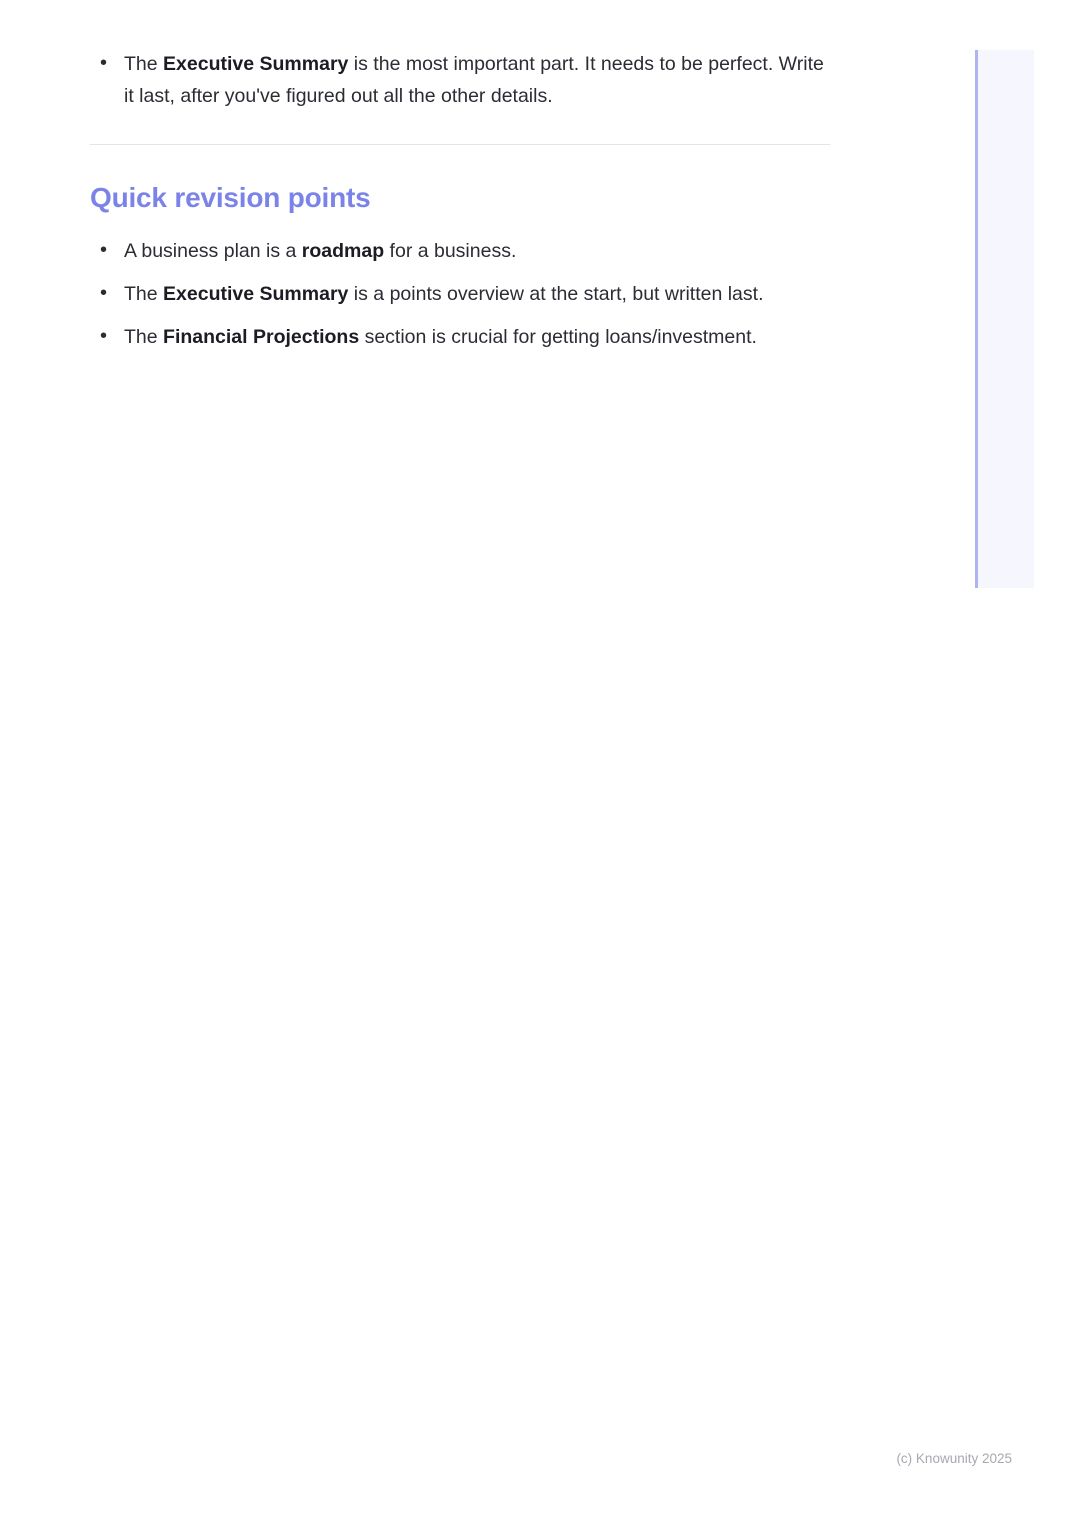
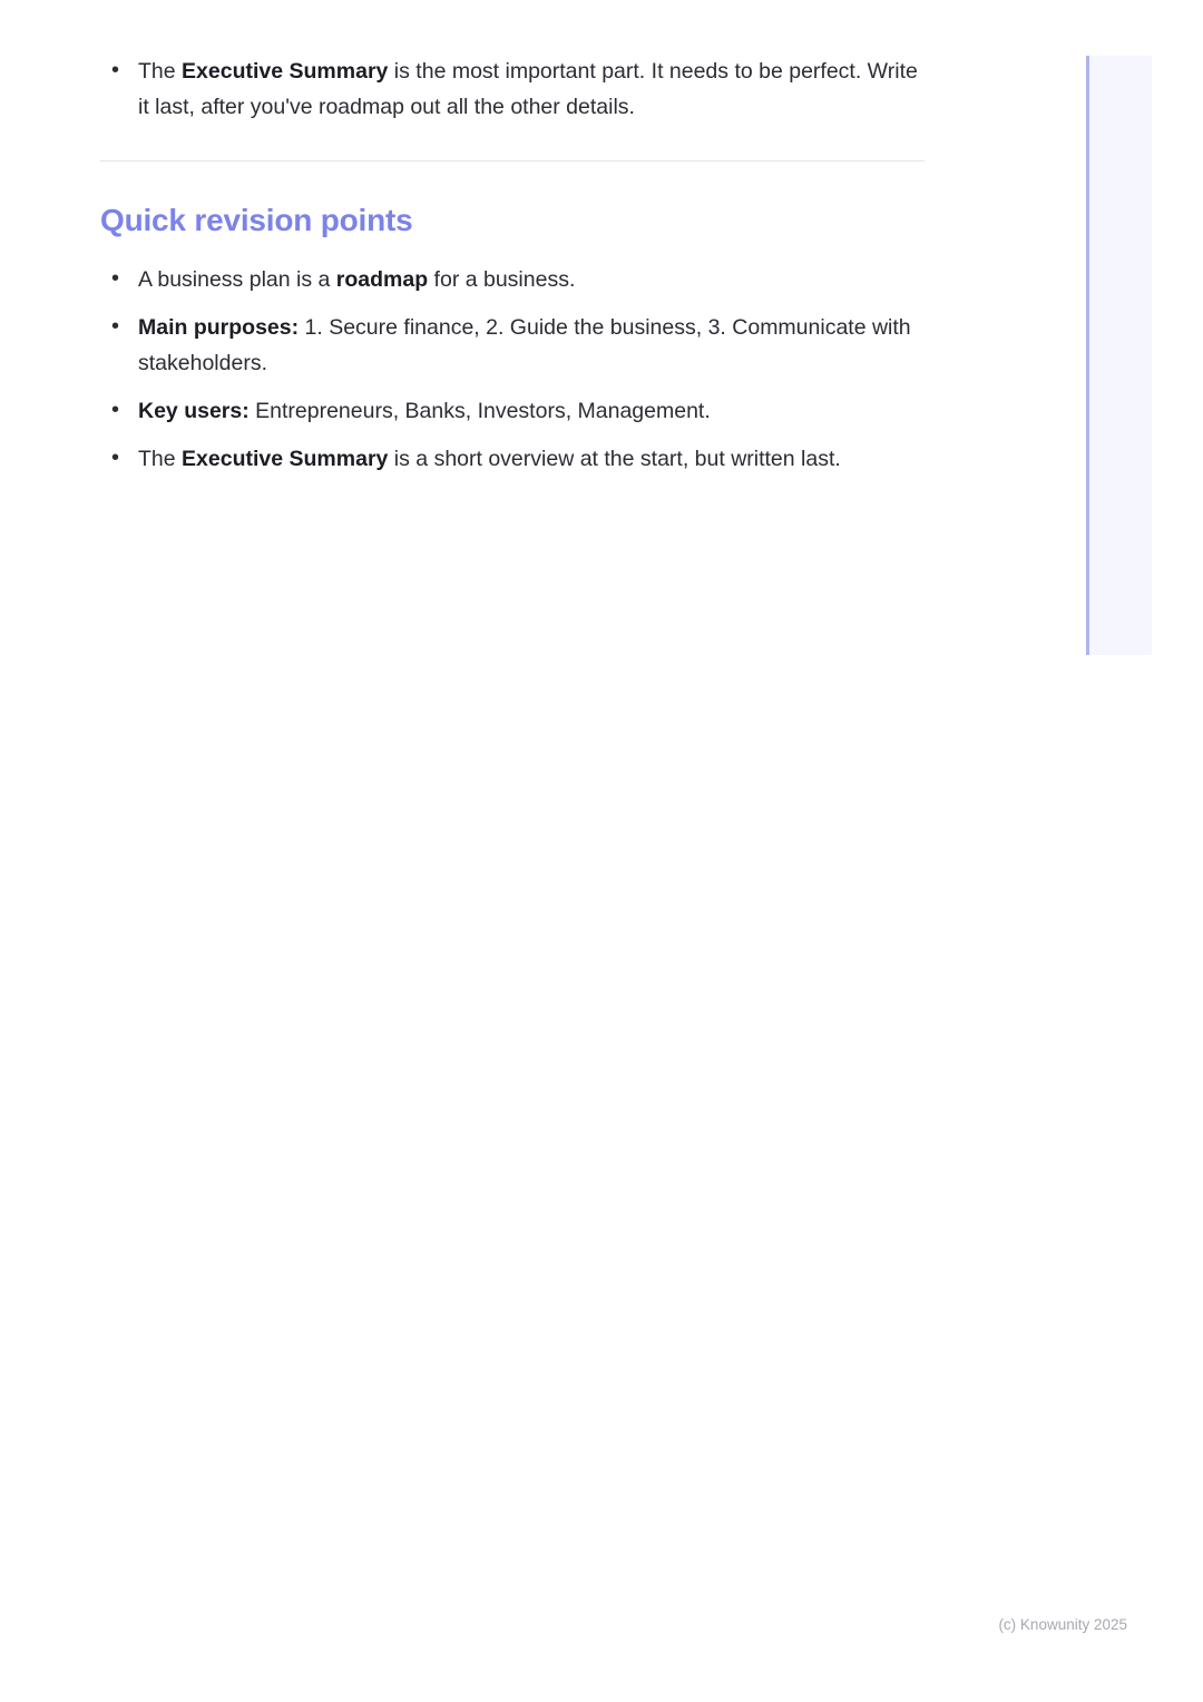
- The Executive Summary is the most important part. It needs to be perfect. Write it last, after you've figured out all the other details.
+ The Executive Summary is the most important part. It needs to be perfect. Write it last, after you've roadmap out all the other details.
  Quick revision points
  A business plan is a roadmap for a business.
+ Main purposes: 1. Secure finance, 2. Guide the business, 3. Communicate with stakeholders.
+ Key users: Entrepreneurs, Banks, Investors, Management.
- The Executive Summary is a points overview at the start, but written last.
+ The Executive Summary is a short overview at the start, but written last.
- The Financial Projections section is crucial for getting loans/investment.
  (c) Knowunity 2025
